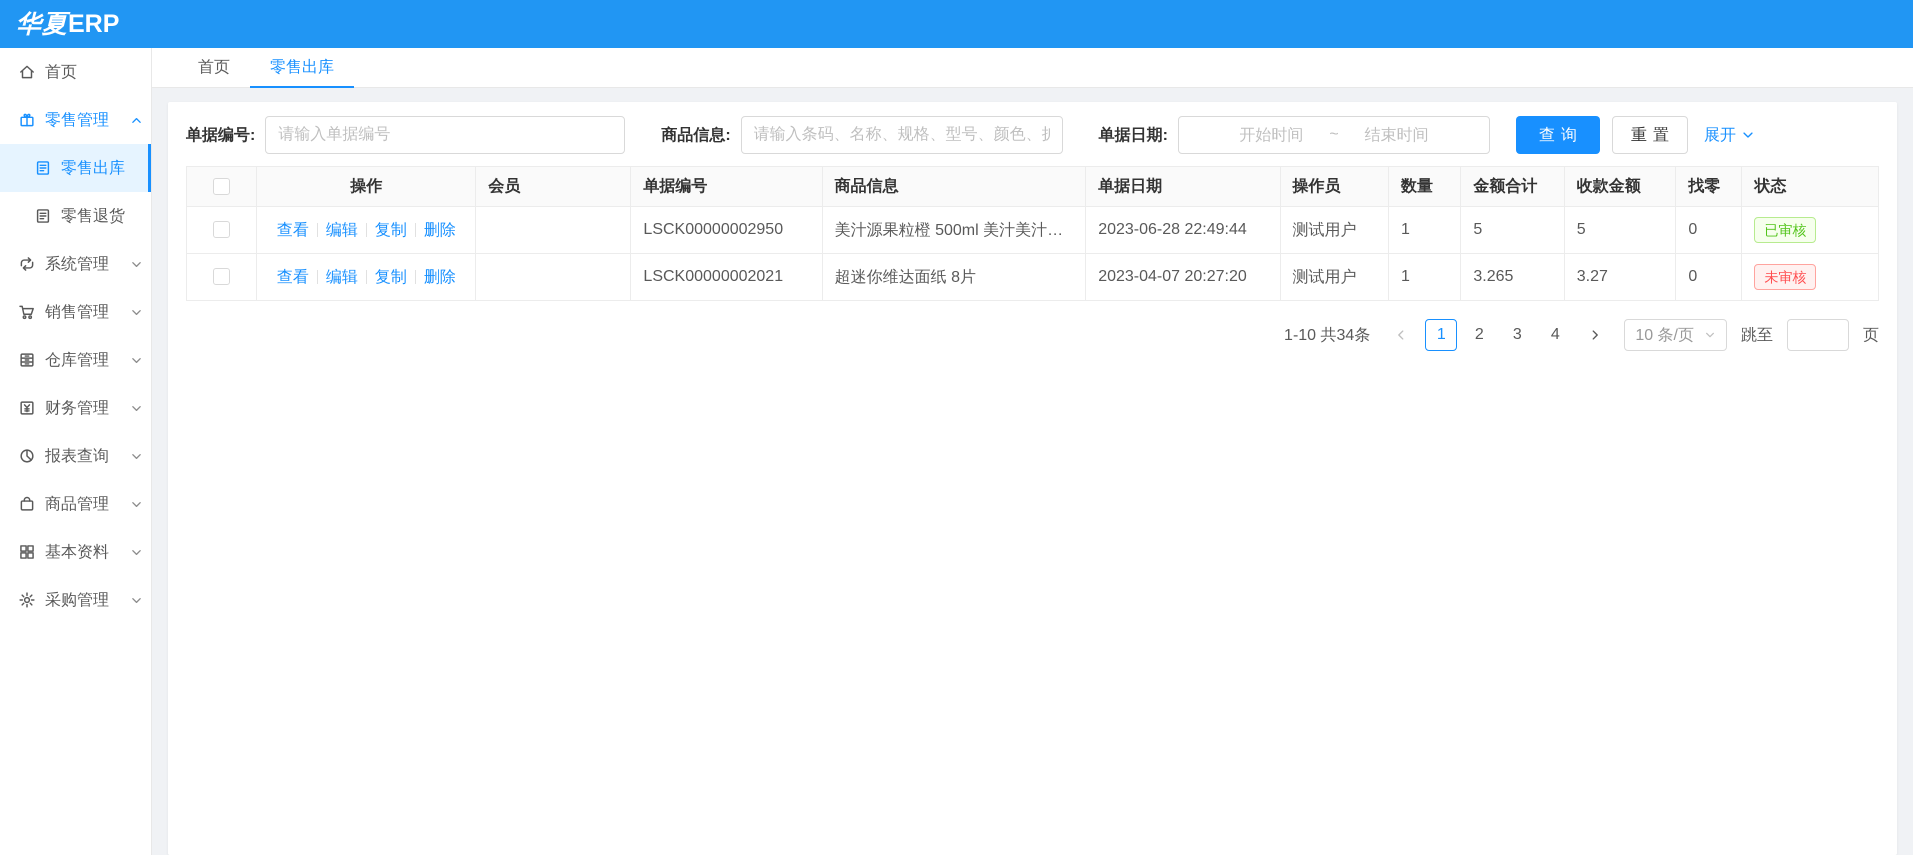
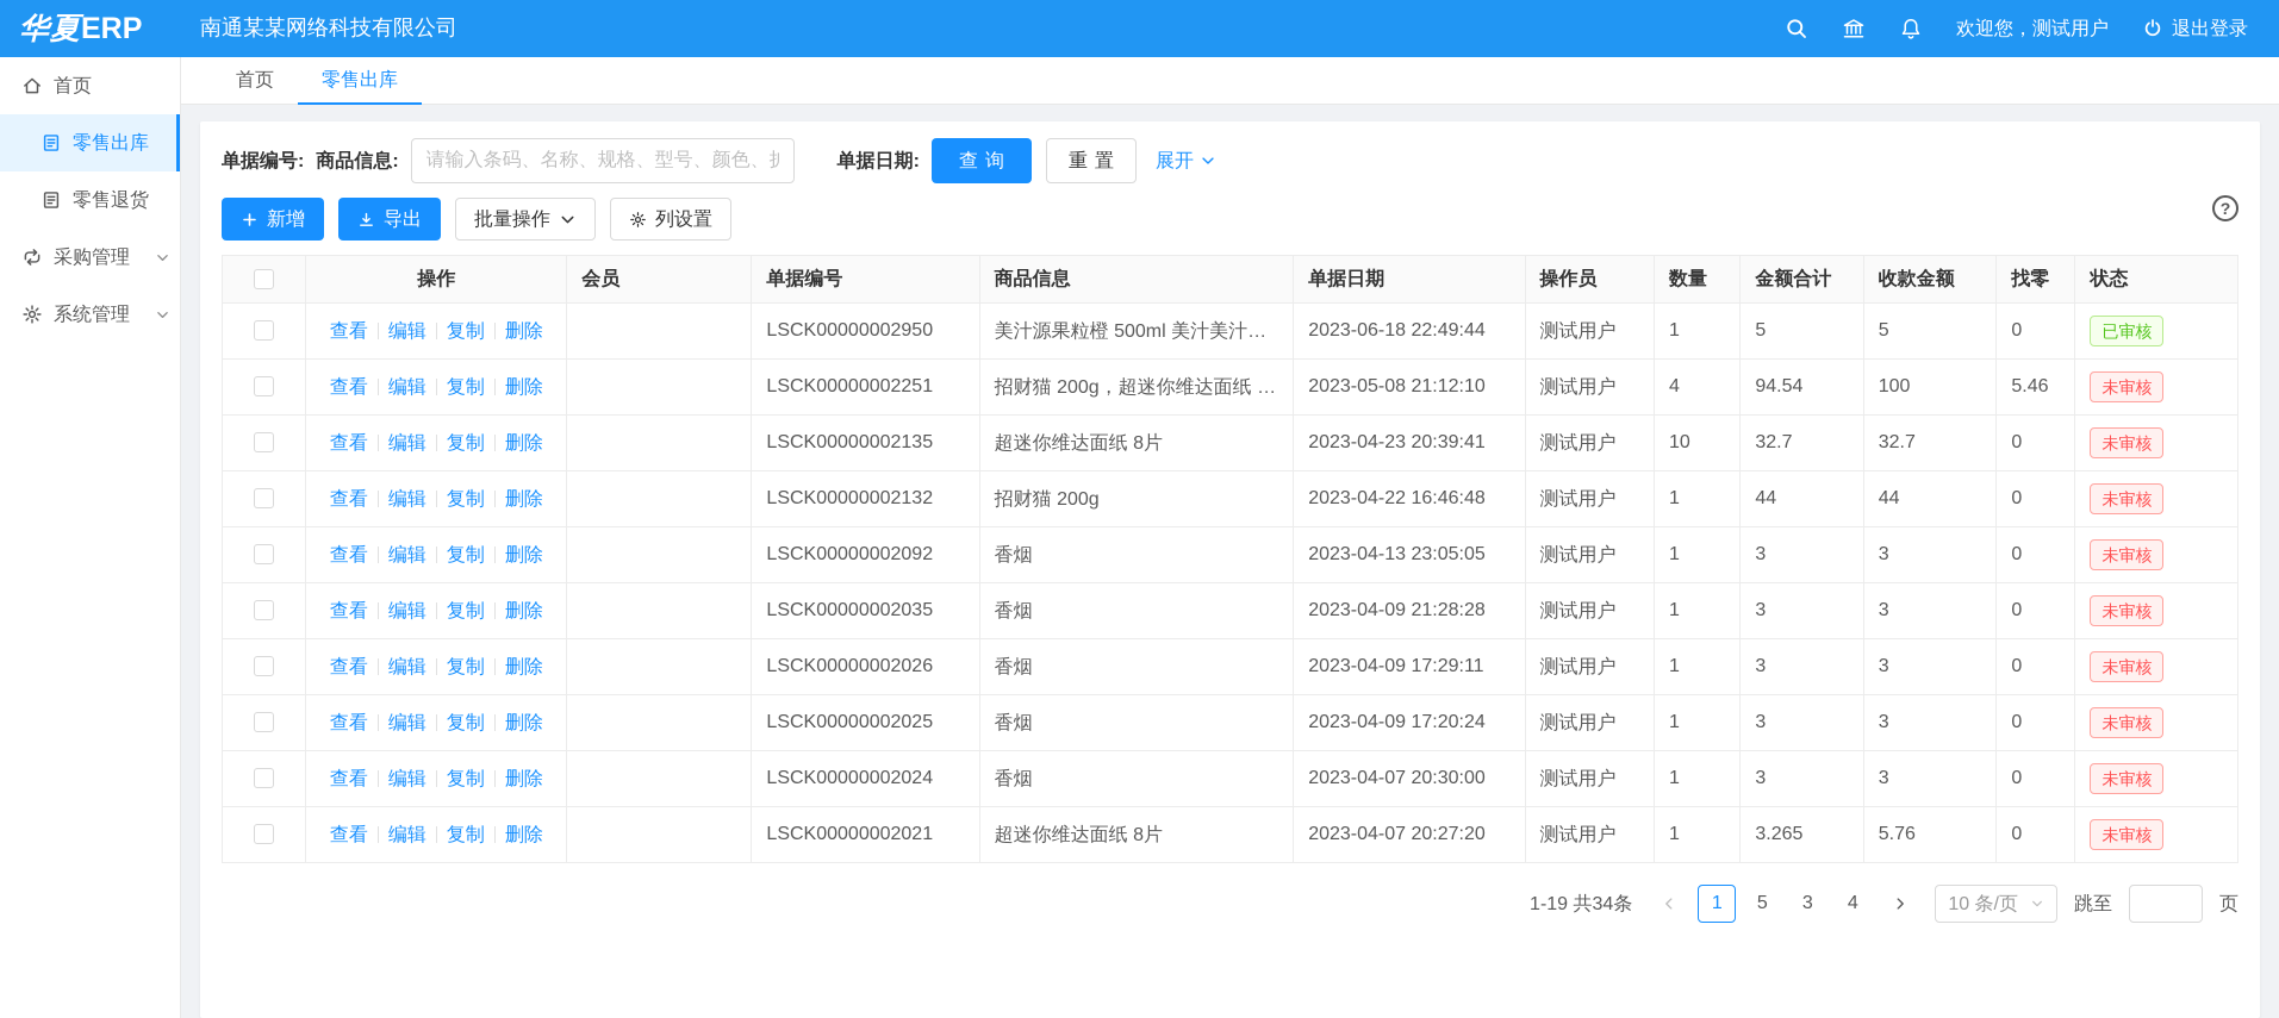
  华夏ERP
+ 南通某某网络科技有限公司
+ 欢迎您，测试用户
+ 退出登录
  首页
- 零售管理
  零售出库
  零售退货
- 系统管理
+ 采购管理
- 销售管理
- 仓库管理
- 财务管理
- 报表查询
- 商品管理
- 基本资料
- 采购管理
+ 系统管理
  首页
  零售出库
  单据编号:
- 请输入单据编号
  商品信息:
  请输入条码、名称、规格、型号、颜色、扩
  单据日期:
- 开始时间
- ~
- 结束时间
  查询
  重置
  展开
+ 新增
+ 导出
+ 批量操作
+ 列设置
+ ?
  	操作	会员	单据编号	商品信息	单据日期	操作员	数量	金额合计	收款金额	找零	状态
- 	查看 编辑 复制 删除		LSCK00000002950	美汁源果粒橙 500ml 美汁美汁美汁	2023-06-28 22:49:44	测试用户	1	5	5	0	已审核
+ 	查看 编辑 复制 删除		LSCK00000002950	美汁源果粒橙 500ml 美汁美汁美汁	2023-06-18 22:49:44	测试用户	1	5	5	0	已审核
+ 	查看 编辑 复制 删除		LSCK00000002251	招财猫 200g，超迷你维达面纸 8片	2023-05-08 21:12:10	测试用户	4	94.54	100	5.46	未审核
+ 	查看 编辑 复制 删除		LSCK00000002135	超迷你维达面纸 8片	2023-04-23 20:39:41	测试用户	10	32.7	32.7	0	未审核
+ 	查看 编辑 复制 删除		LSCK00000002132	招财猫 200g	2023-04-22 16:46:48	测试用户	1	44	44	0	未审核
+ 	查看 编辑 复制 删除		LSCK00000002092	香烟	2023-04-13 23:05:05	测试用户	1	3	3	0	未审核
+ 	查看 编辑 复制 删除		LSCK00000002035	香烟	2023-04-09 21:28:28	测试用户	1	3	3	0	未审核
+ 	查看 编辑 复制 删除		LSCK00000002026	香烟	2023-04-09 17:29:11	测试用户	1	3	3	0	未审核
+ 	查看 编辑 复制 删除		LSCK00000002025	香烟	2023-04-09 17:20:24	测试用户	1	3	3	0	未审核
+ 	查看 编辑 复制 删除		LSCK00000002024	香烟	2023-04-07 20:30:00	测试用户	1	3	3	0	未审核
- 	查看 编辑 复制 删除		LSCK00000002021	超迷你维达面纸 8片	2023-04-07 20:27:20	测试用户	1	3.265	3.27	0	未审核
+ 	查看 编辑 复制 删除		LSCK00000002021	超迷你维达面纸 8片	2023-04-07 20:27:20	测试用户	1	3.265	5.76	0	未审核
- 1-10 共34条
+ 1-19 共34条
  1
- 2
+ 5
  3
  4
  10 条/页
  跳至
  页
